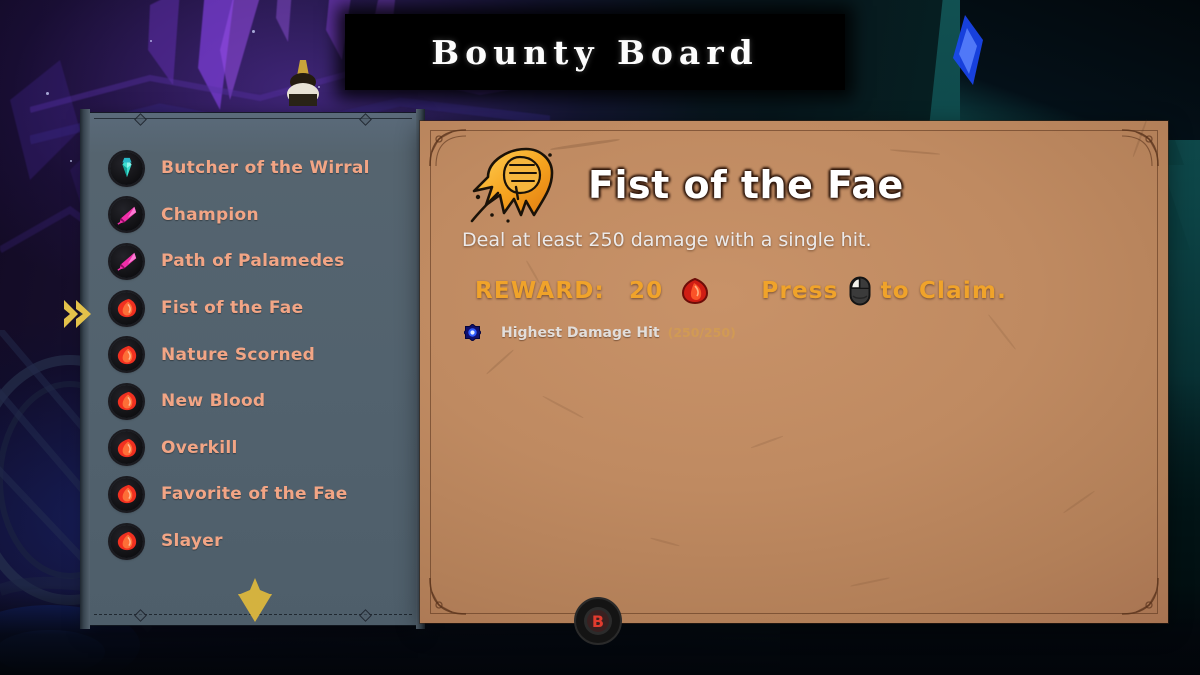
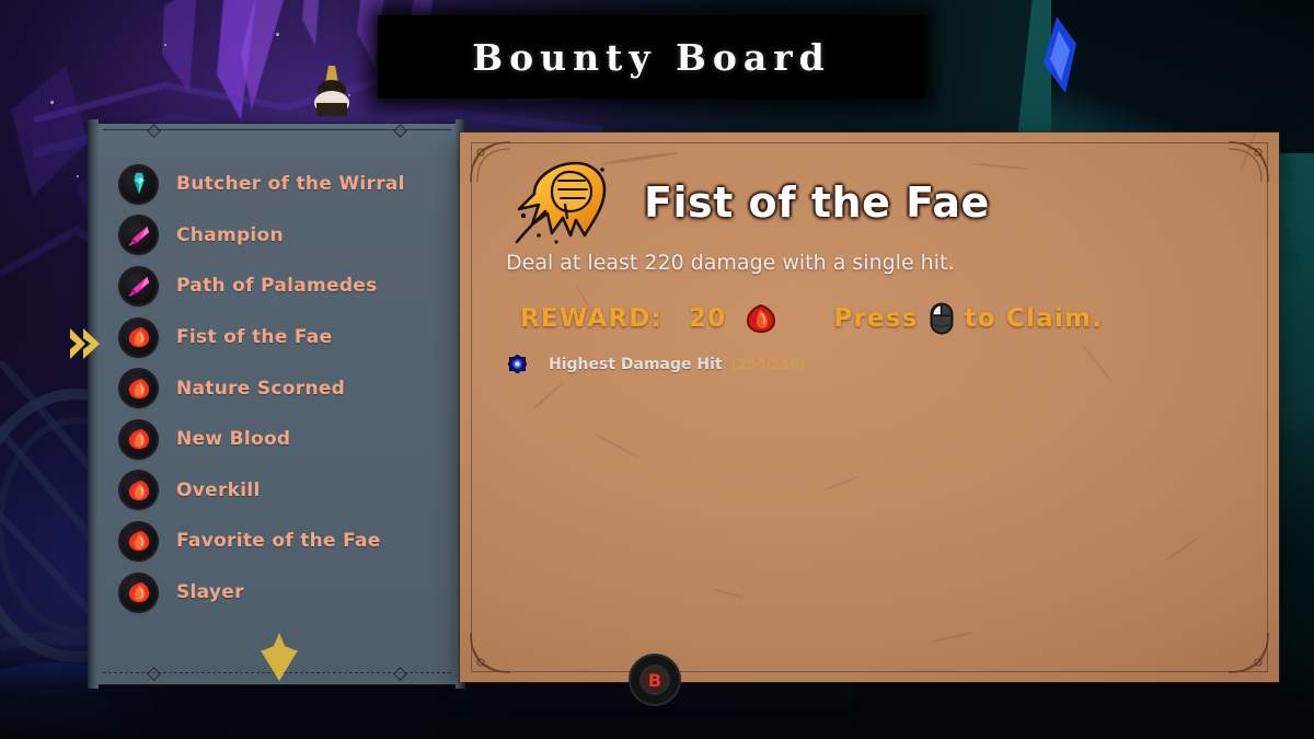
  Bounty Board
  Butcher of the Wirral
  Champion
  Path of Palamedes
  Fist of the Fae
  Nature Scorned
  New Blood
  Overkill
  Favorite of the Fae
  Slayer
  Fist of the Fae
- Deal at least 250 damage with a single hit.
+ Deal at least 220 damage with a single hit.
  REWARD:
  20
  Press
  to Claim.
  Highest Damage Hit
  B
